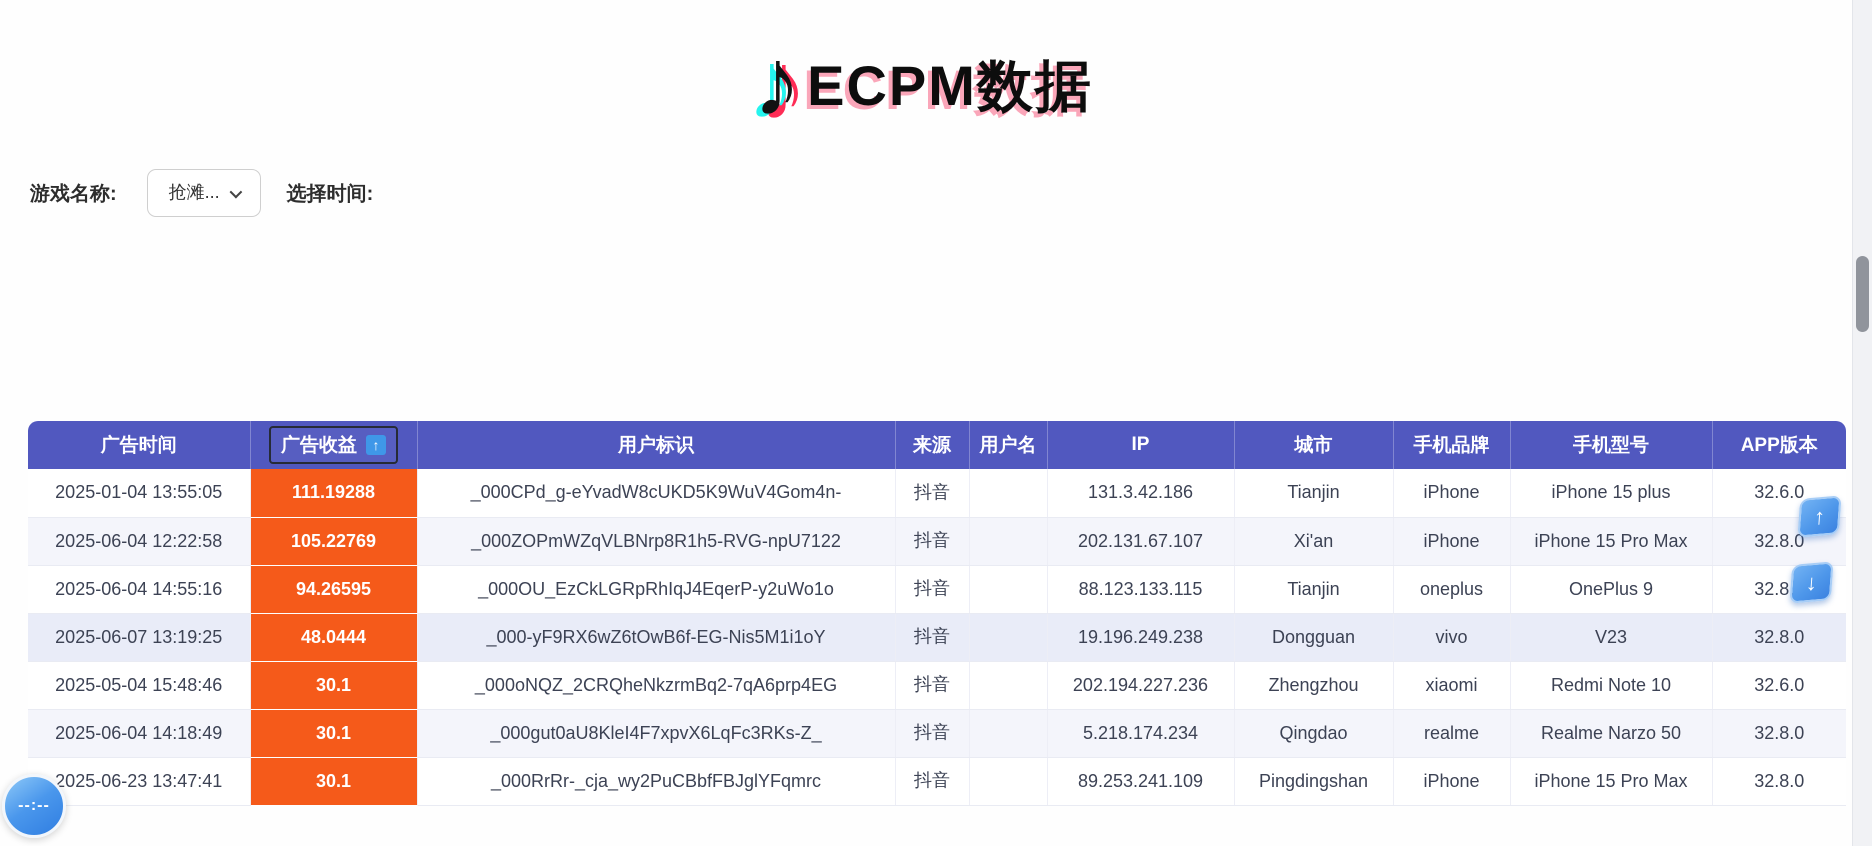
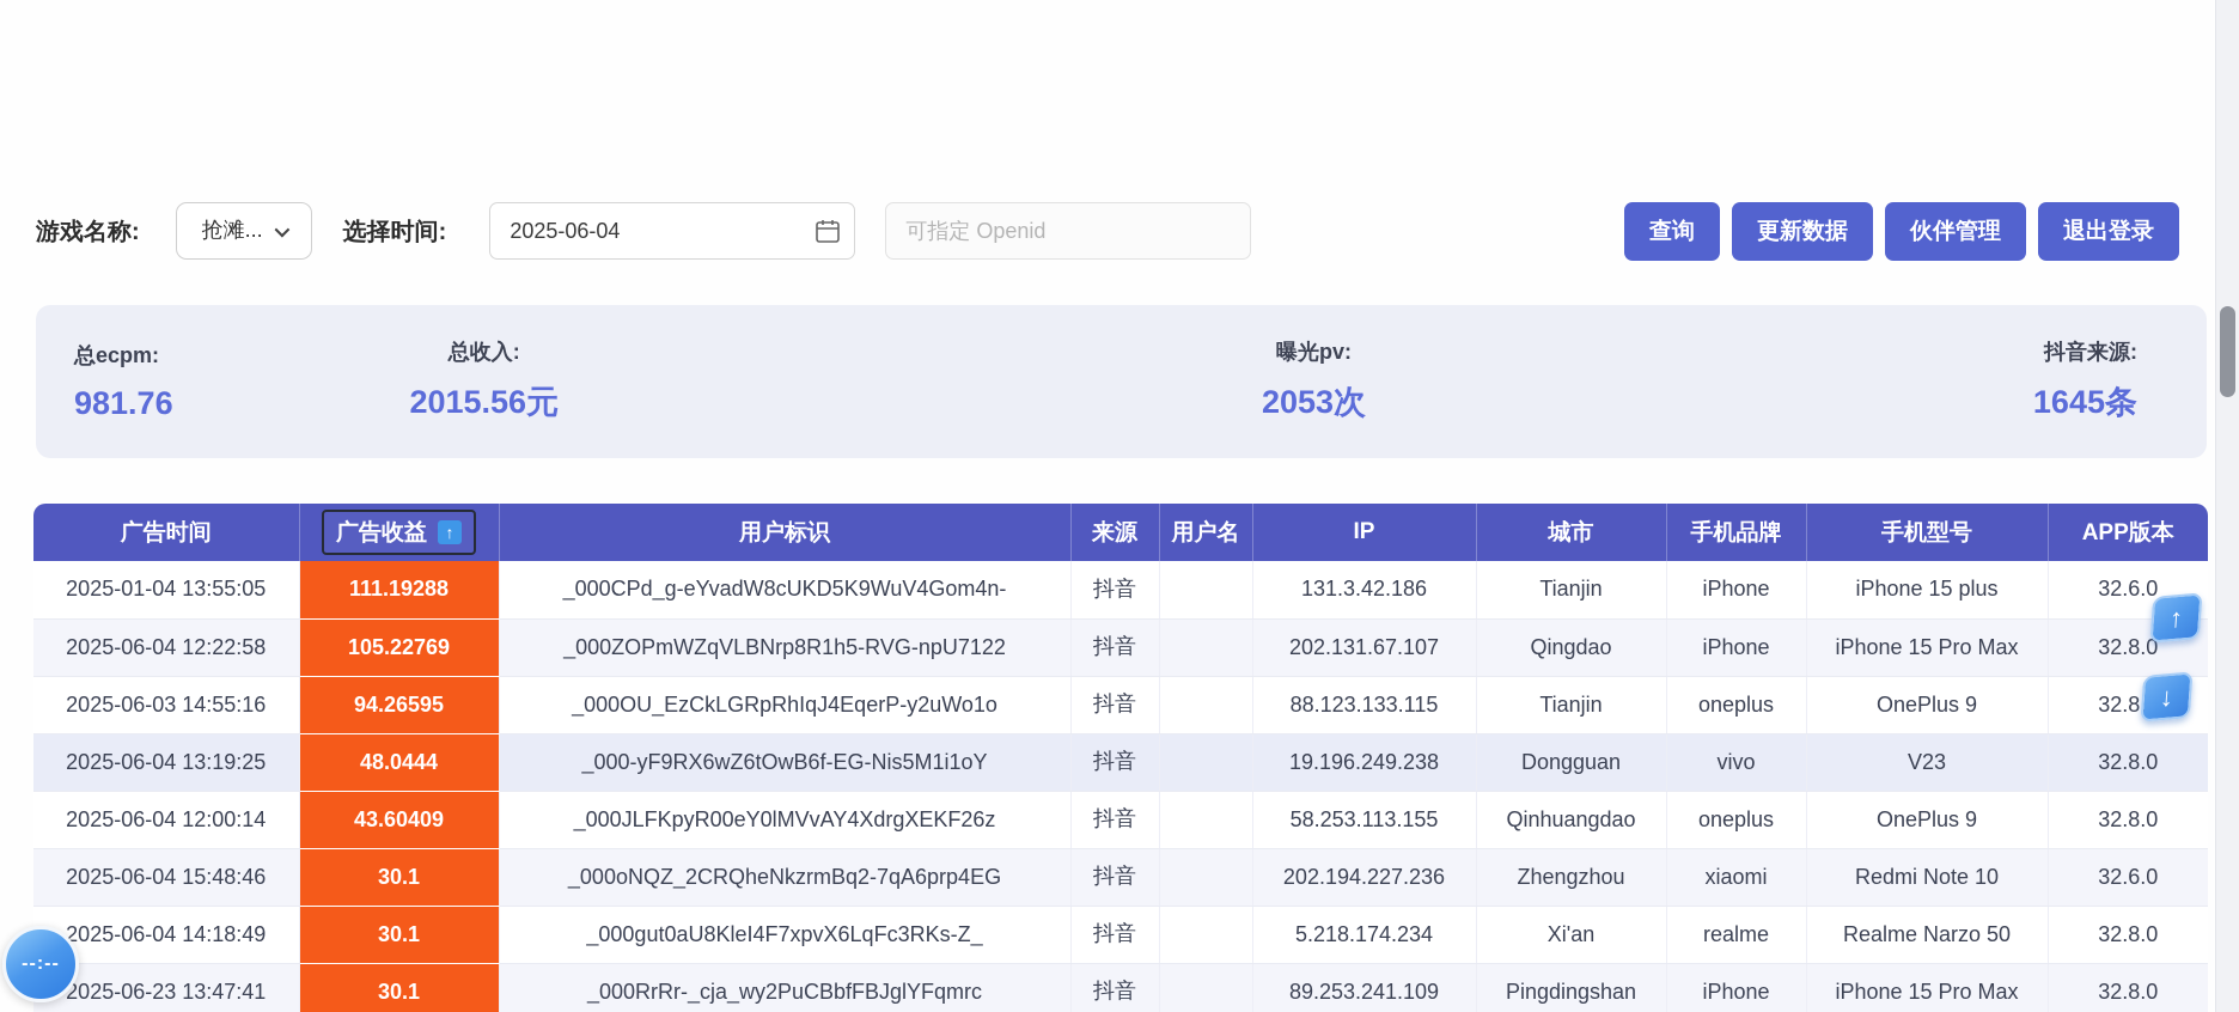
- ♪
- ECPM数据
  游戏名称:
  抢滩...
  选择时间:
+ 2025-06-04
+ 可指定 Openid
+ 查询
+ 更新数据
+ 伙伴管理
+ 退出登录
+ 总ecpm:
+ 981.76
+ 总收入:
+ 2015.56元
+ 曝光pv:
+ 2053次
+ 抖音来源:
+ 1645条
  广告时间	广告收益 ↑	用户标识	来源	用户名	IP	城市	手机品牌	手机型号	APP版本
  2025-01-04 13:55:05	111.19288	_000CPd_g-eYvadW8cUKD5K9WuV4Gom4n-	抖音		131.3.42.186	Tianjin	iPhone	iPhone 15 plus	32.6.0
- 2025-06-04 12:22:58	105.22769	_000ZOPmWZqVLBNrp8R1h5-RVG-npU7122	抖音		202.131.67.107	Xi'an	iPhone	iPhone 15 Pro Max	32.8.0
+ 2025-06-04 12:22:58	105.22769	_000ZOPmWZqVLBNrp8R1h5-RVG-npU7122	抖音		202.131.67.107	Qingdao	iPhone	iPhone 15 Pro Max	32.8.0
- 2025-06-04 14:55:16	94.26595	_000OU_EzCkLGRpRhIqJ4EqerP-y2uWo1o	抖音		88.123.133.115	Tianjin	oneplus	OnePlus 9	32.8
+ 2025-06-03 14:55:16	94.26595	_000OU_EzCkLGRpRhIqJ4EqerP-y2uWo1o	抖音		88.123.133.115	Tianjin	oneplus	OnePlus 9	32.8
- 2025-06-07 13:19:25	48.0444	_000-yF9RX6wZ6tOwB6f-EG-Nis5M1i1oY	抖音		19.196.249.238	Dongguan	vivo	V23	32.8.0
+ 2025-06-04 13:19:25	48.0444	_000-yF9RX6wZ6tOwB6f-EG-Nis5M1i1oY	抖音		19.196.249.238	Dongguan	vivo	V23	32.8.0
+ 2025-06-04 12:00:14	43.60409	_000JLFKpyR00eY0lMVvAY4XdrgXEKF26z	抖音		58.253.113.155	Qinhuangdao	oneplus	OnePlus 9	32.8.0
- 2025-05-04 15:48:46	30.1	_000oNQZ_2CRQheNkzrmBq2-7qA6prp4EG	抖音		202.194.227.236	Zhengzhou	xiaomi	Redmi Note 10	32.6.0
+ 2025-06-04 15:48:46	30.1	_000oNQZ_2CRQheNkzrmBq2-7qA6prp4EG	抖音		202.194.227.236	Zhengzhou	xiaomi	Redmi Note 10	32.6.0
- 2025-06-04 14:18:49	30.1	_000gut0aU8KleI4F7xpvX6LqFc3RKs-Z_	抖音		5.218.174.234	Qingdao	realme	Realme Narzo 50	32.8.0
+ 2025-06-04 14:18:49	30.1	_000gut0aU8KleI4F7xpvX6LqFc3RKs-Z_	抖音		5.218.174.234	Xi'an	realme	Realme Narzo 50	32.8.0
  2025-06-23 13:47:41	30.1	_000RrRr-_cja_wy2PuCBbfFBJglYFqmrc	抖音		89.253.241.109	Pingdingshan	iPhone	iPhone 15 Pro Max	32.8.0
  --:--
